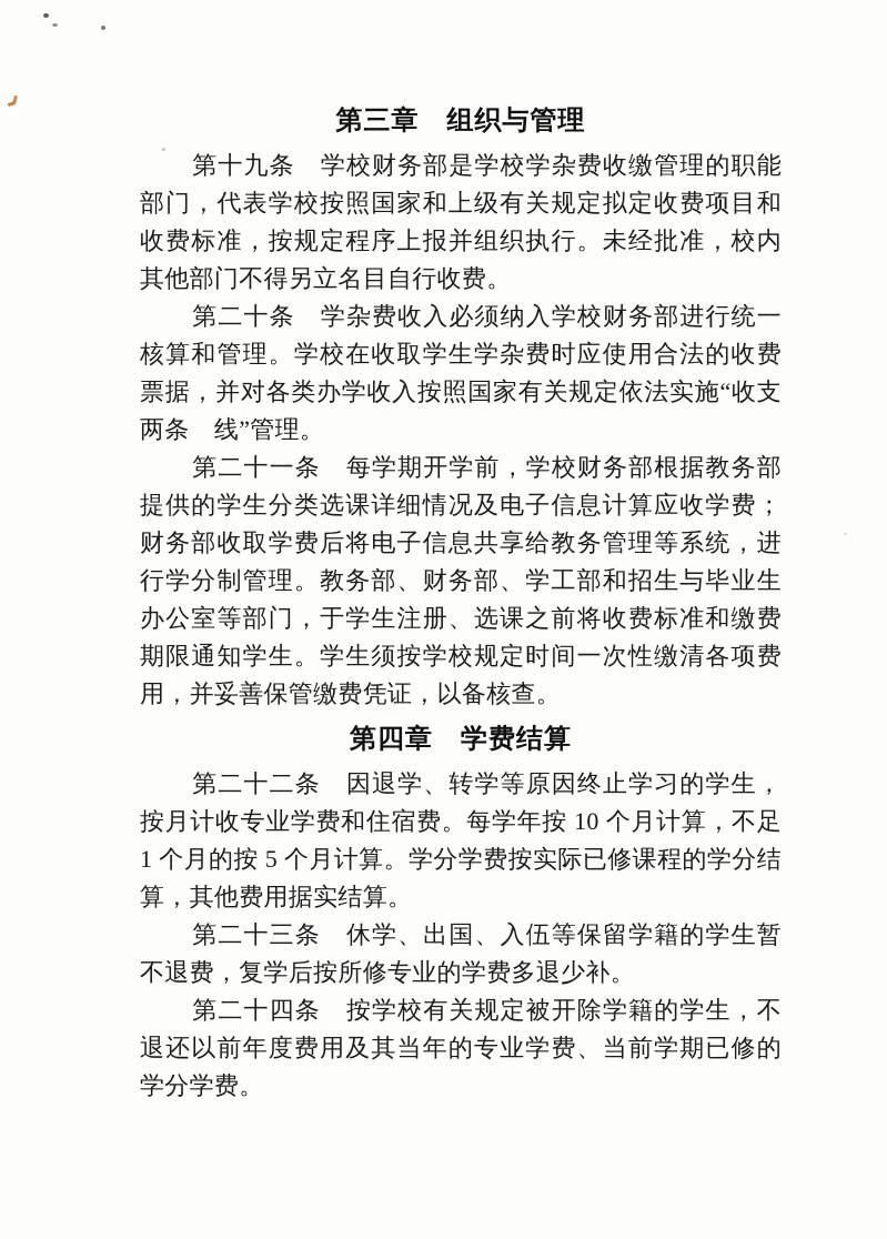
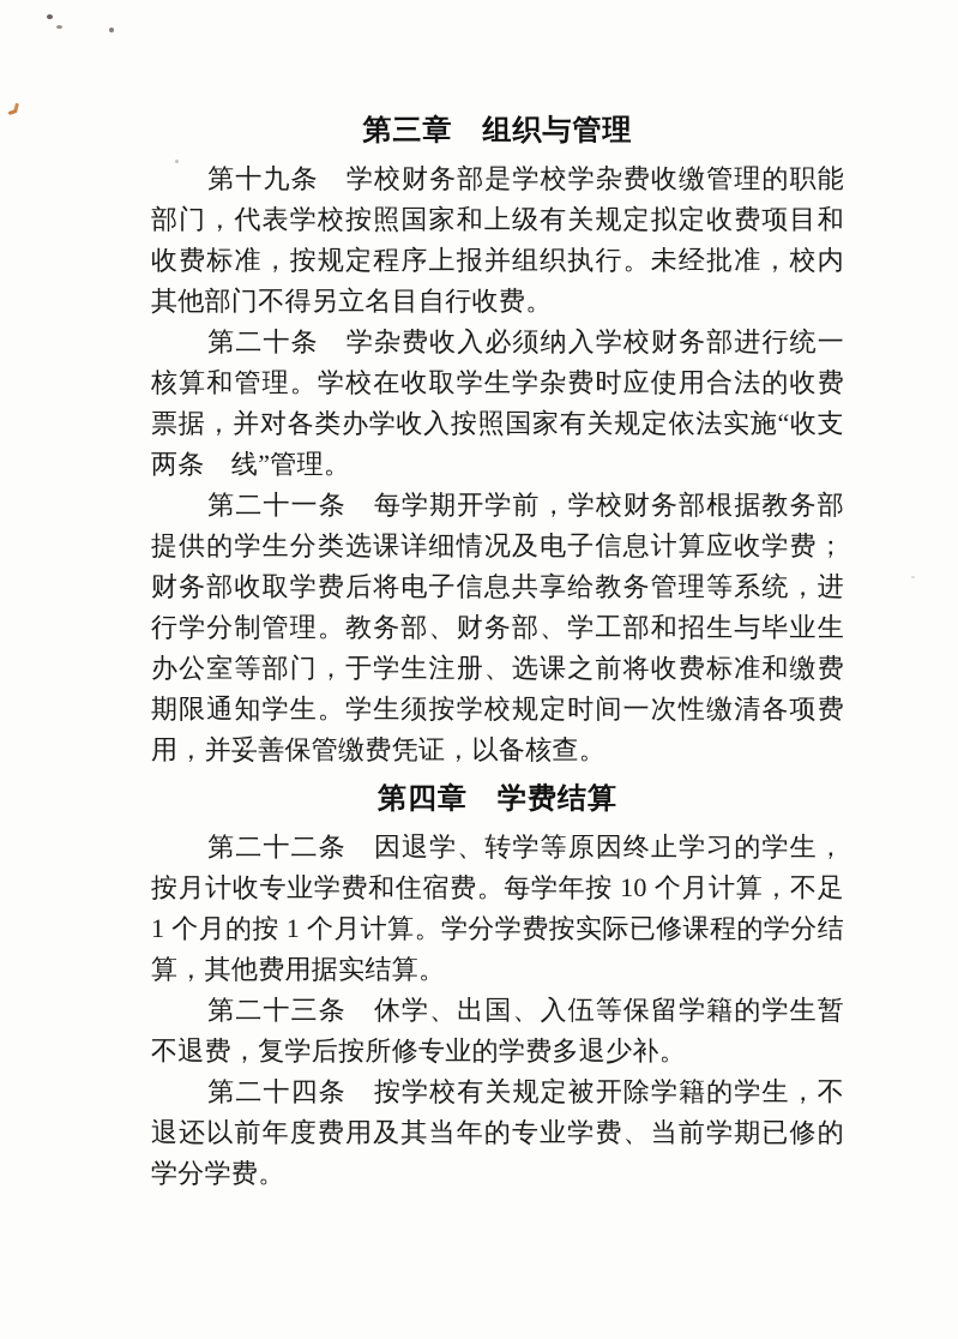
  第三章 组织与管理
  第十九条 学校财务部是学校学杂费收缴管理的职能部门，代表学校按照国家和上级有关规定拟定收费项目和收费标准，按规定程序上报并组织执行。未经批准，校内其他部门不得另立名目自行收费。
  第二十条 学杂费收入必须纳入学校财务部进行统一核算和管理。学校在收取学生学杂费时应使用合法的收费票据，并对各类办学收入按照国家有关规定依法实施“收支两条 线”管理。
  第二十一条 每学期开学前，学校财务部根据教务部提供的学生分类选课详细情况及电子信息计算应收学费；财务部收取学费后将电子信息共享给教务管理等系统，进行学分制管理。教务部、财务部、学工部和招生与毕业生办公室等部门，于学生注册、选课之前将收费标准和缴费期限通知学生。学生须按学校规定时间一次性缴清各项费用，并妥善保管缴费凭证，以备核查。
  第四章 学费结算
- 第二十二条 因退学、转学等原因终止学习的学生，按月计收专业学费和住宿费。每学年按 10 个月计算，不足 1 个月的按 5 个月计算。学分学费按实际已修课程的学分结算，其他费用据实结算。
+ 第二十二条 因退学、转学等原因终止学习的学生，按月计收专业学费和住宿费。每学年按 10 个月计算，不足 1 个月的按 1 个月计算。学分学费按实际已修课程的学分结算，其他费用据实结算。
  第二十三条 休学、出国、入伍等保留学籍的学生暂不退费，复学后按所修专业的学费多退少补。
  第二十四条 按学校有关规定被开除学籍的学生，不退还以前年度费用及其当年的专业学费、当前学期已修的学分学费。
